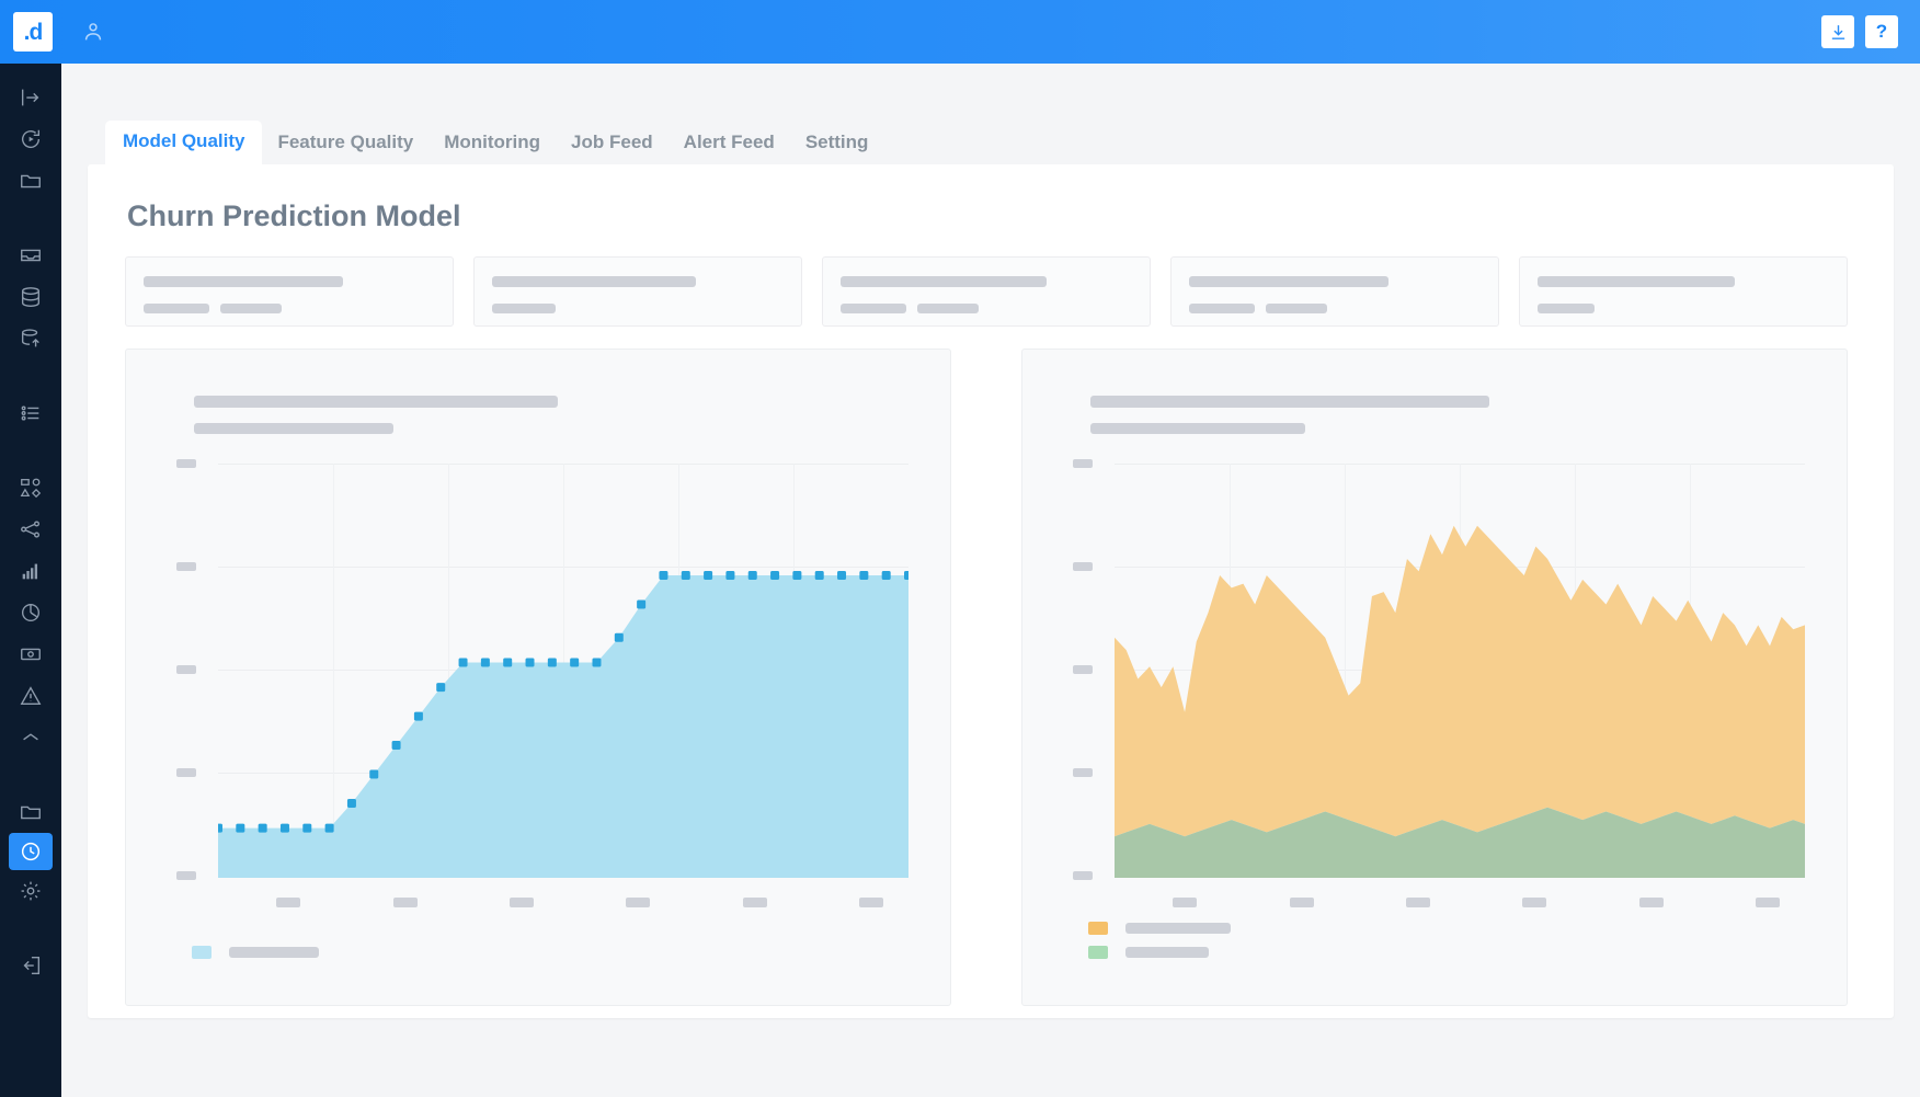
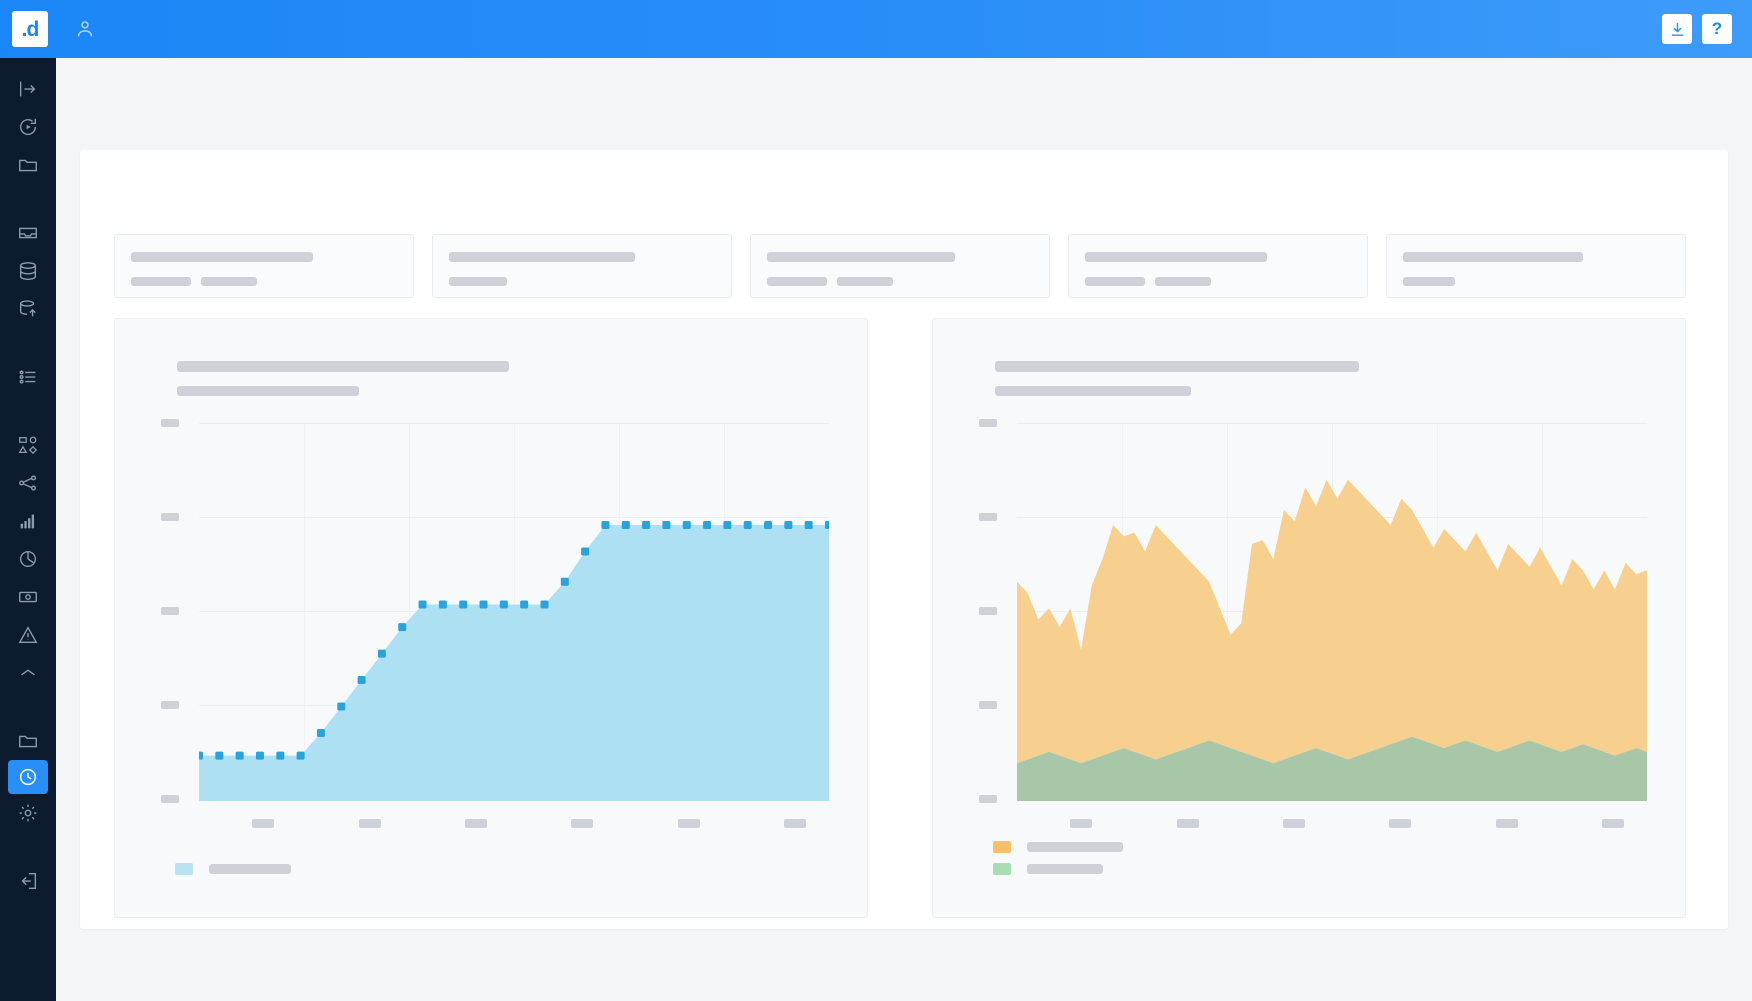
  .d
  ?
- Model Quality
- Feature Quality
- Monitoring
- Job Feed
- Alert Feed
- Setting
- Churn Prediction Model
